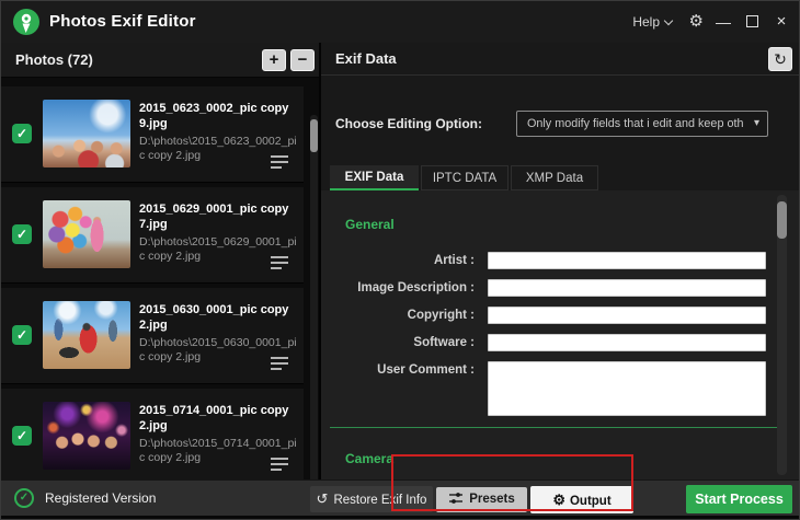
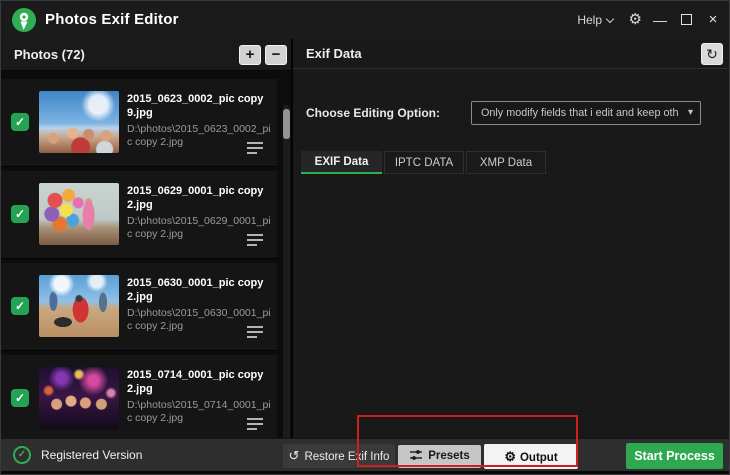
  Photos Exif Editor
  Help
  ⚙
  —
  ×
  Photos (72)
  +
  −
  ✓
  2015_0623_0002_pic copy 9.jpg
  D:\photos\2015_0623_0002_pic copy 2.jpg
  ✓
- 2015_0629_0001_pic copy 7.jpg
+ 2015_0629_0001_pic copy 2.jpg
  D:\photos\2015_0629_0001_pic copy 2.jpg
  ✓
  2015_0630_0001_pic copy 2.jpg
  D:\photos\2015_0630_0001_pic copy 2.jpg
  ✓
  2015_0714_0001_pic copy 2.jpg
  D:\photos\2015_0714_0001_pic copy 2.jpg
  Exif Data
  ↻
  Choose Editing Option:
  Only modify fields that i edit and keep oth
  ▾
  EXIF Data
  IPTC DATA
  XMP Data
- General
- Artist :
- Image Description :
- Copyright :
- Software :
- User Comment :
- Camera
  ✓
  Registered Version
  ↺ Restore Exif Info
  Presets
  Start Process
